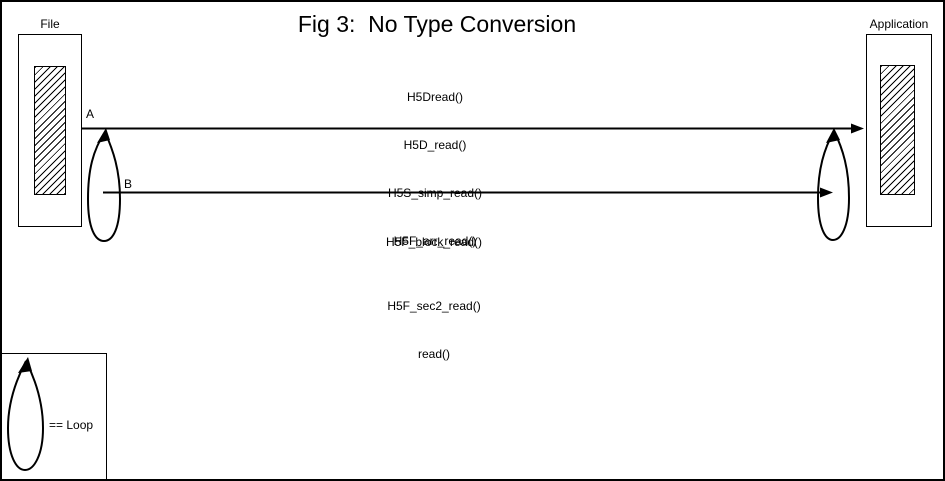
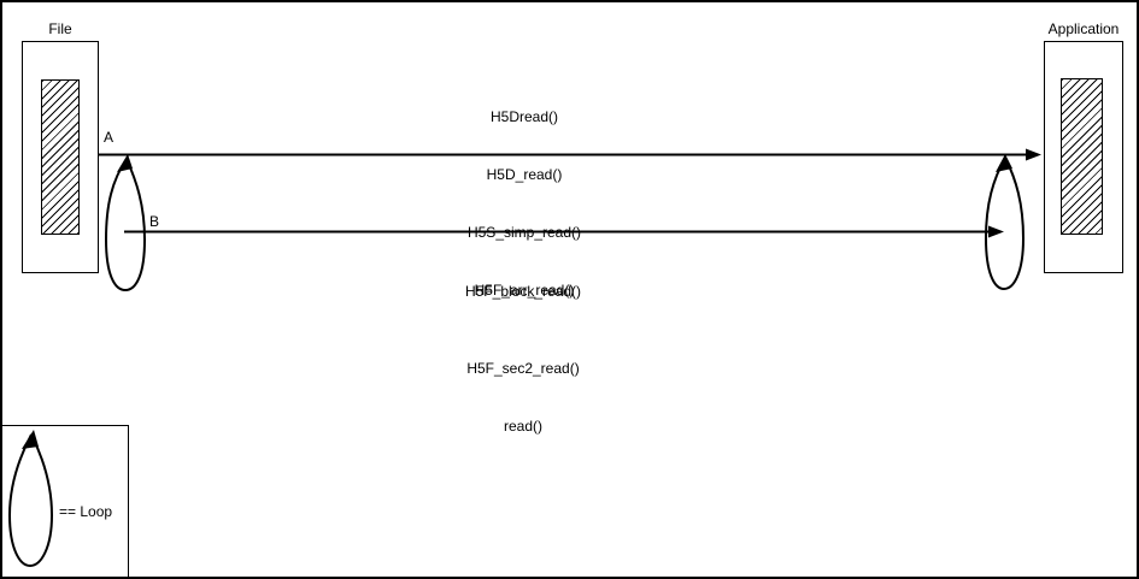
- Fig 3: No Type Conversion
  File
  Application
  H5Dread()
  H5D_read()
  H5F_arr_read()
  H5F_block_read()
  H5F_sec2_read()
  read()
  A
  B
  == Loop
